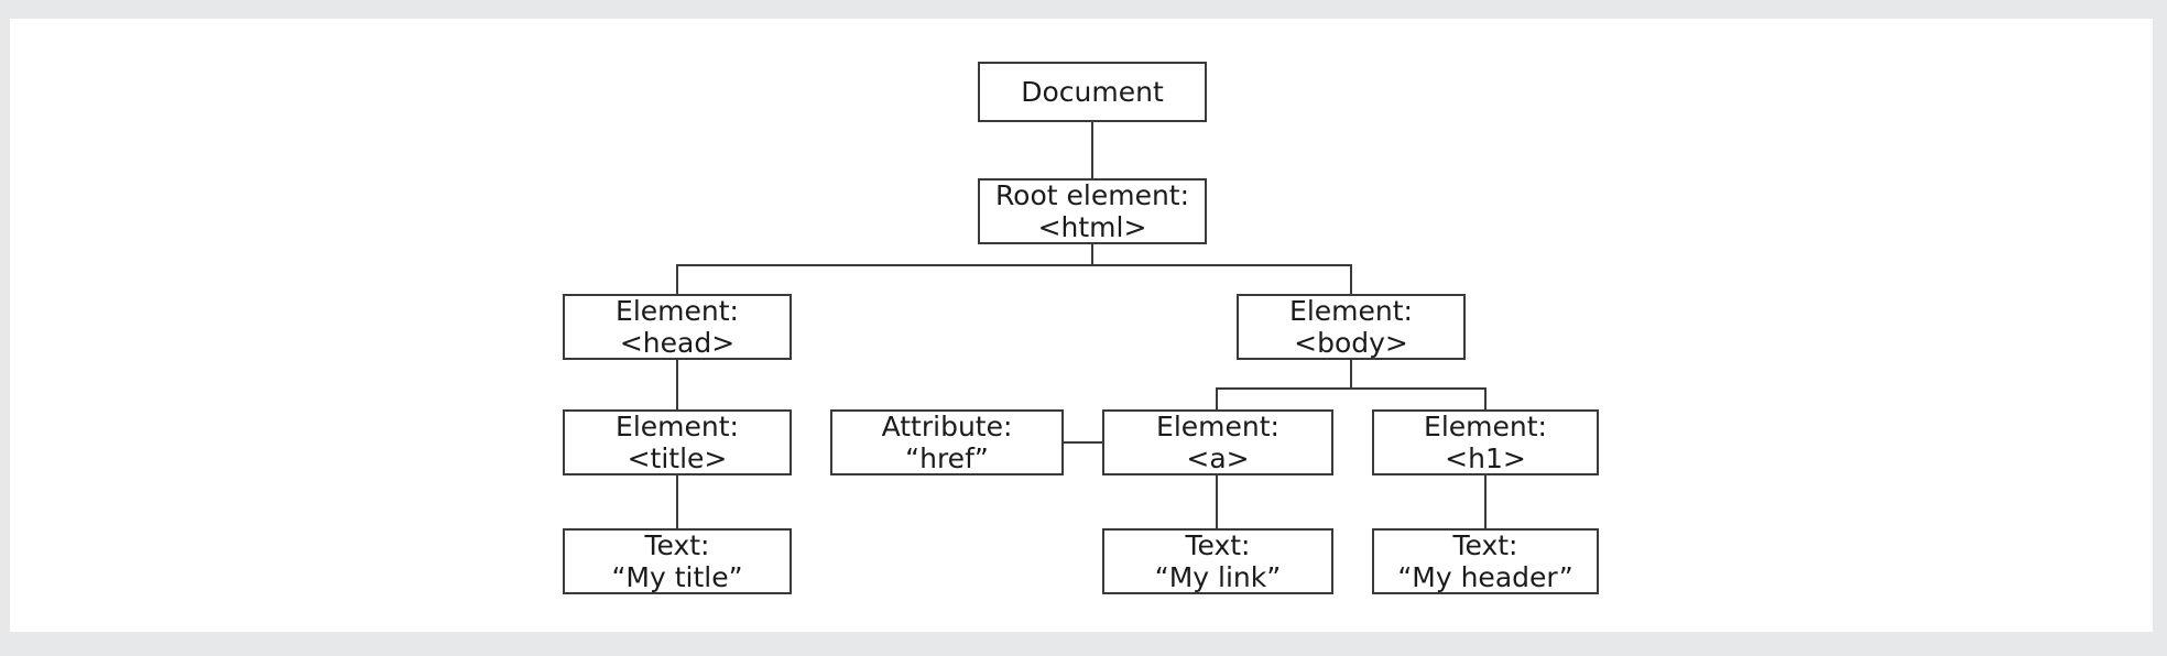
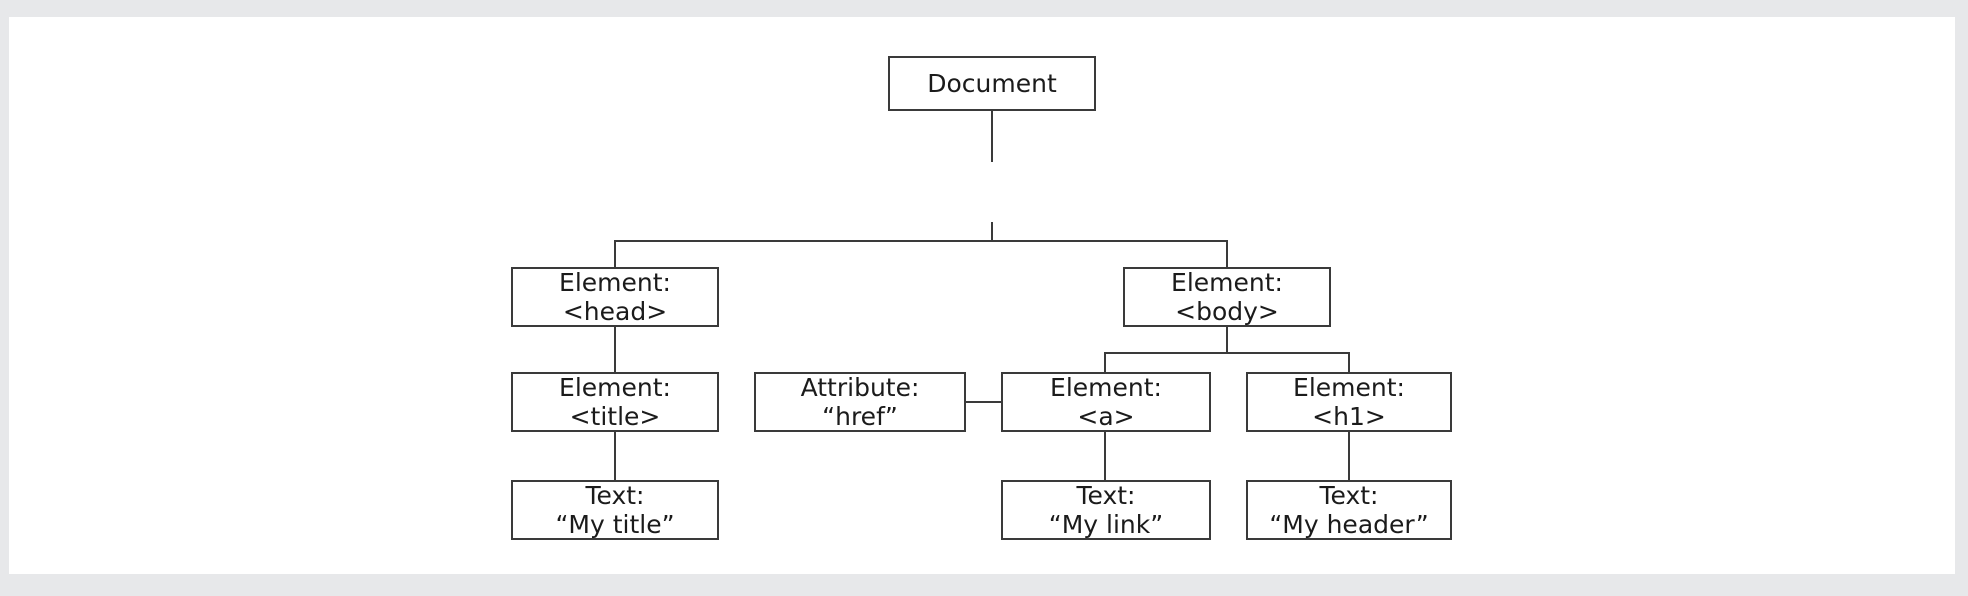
  Document
- Root element:
- <html>
  Element:
  <head>
  Element:
  <body>
  Element:
  <title>
  Attribute:
  “href”
  Element:
  <a>
  Element:
  <h1>
  Text:
  “My title”
  Text:
  “My link”
  Text:
  “My header”
